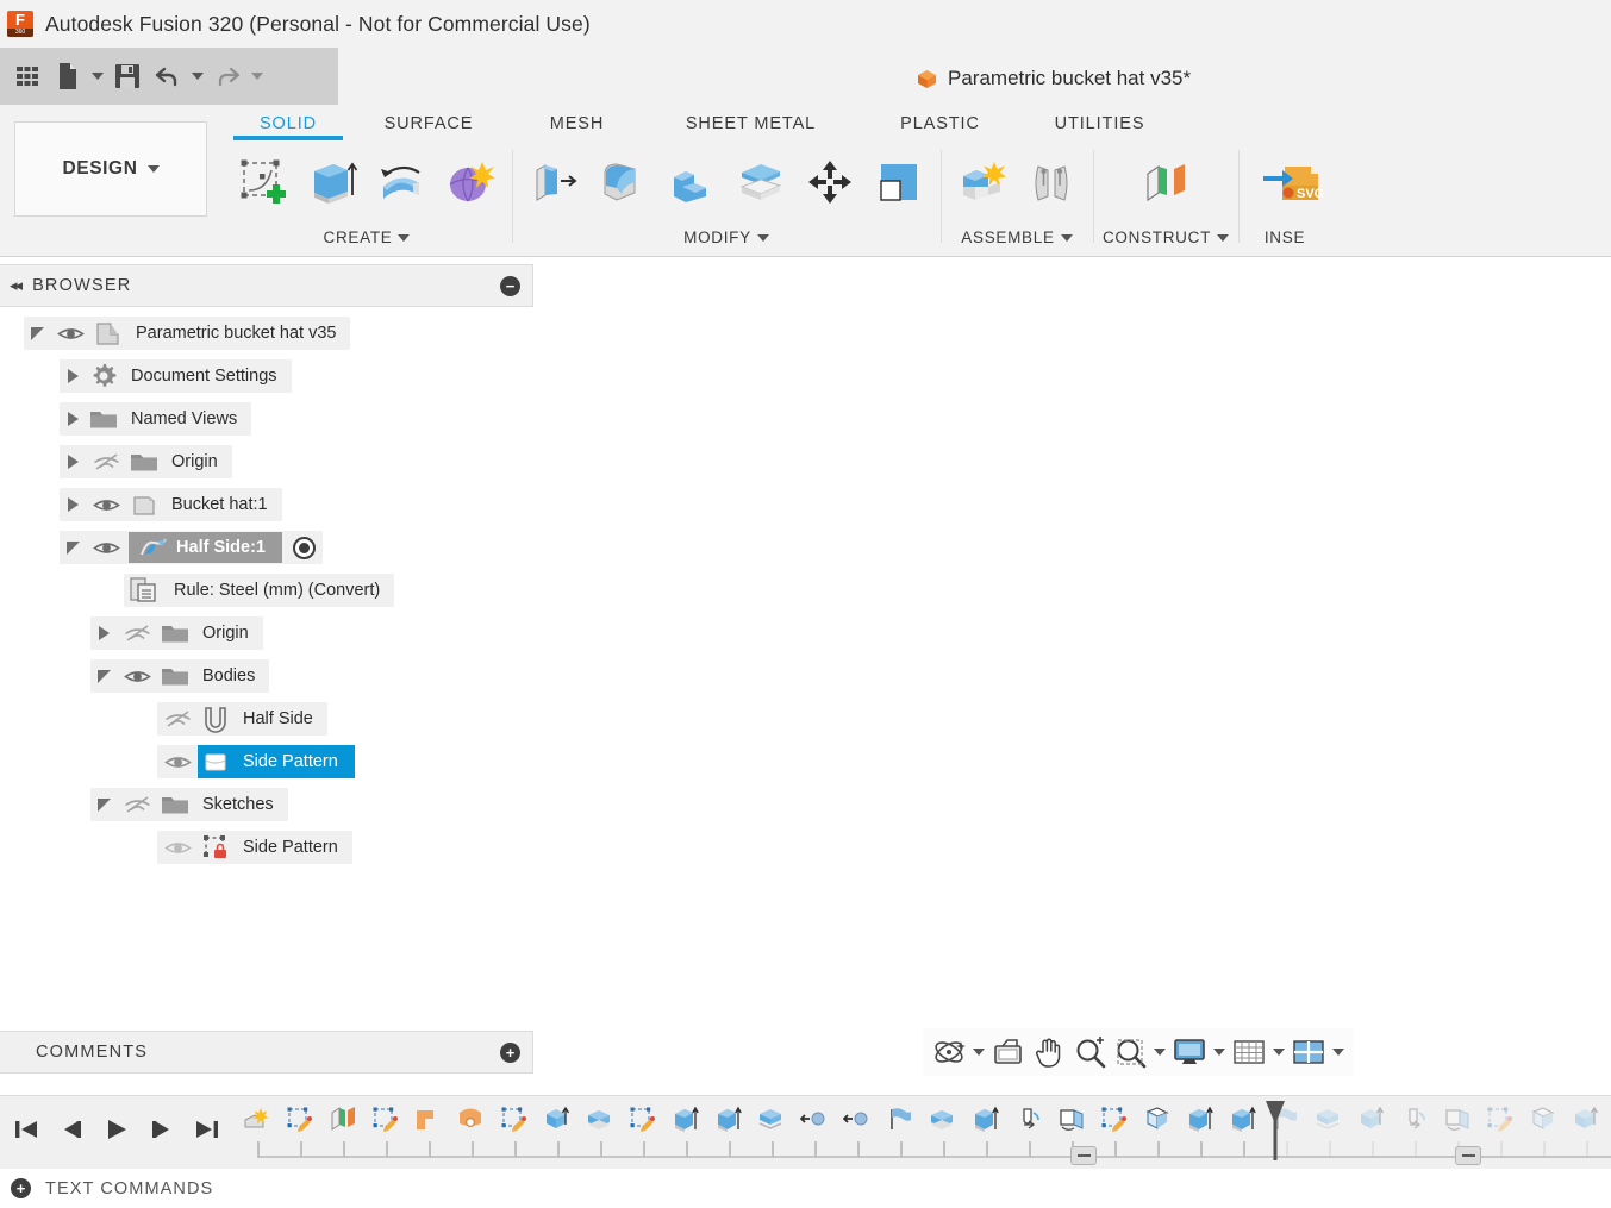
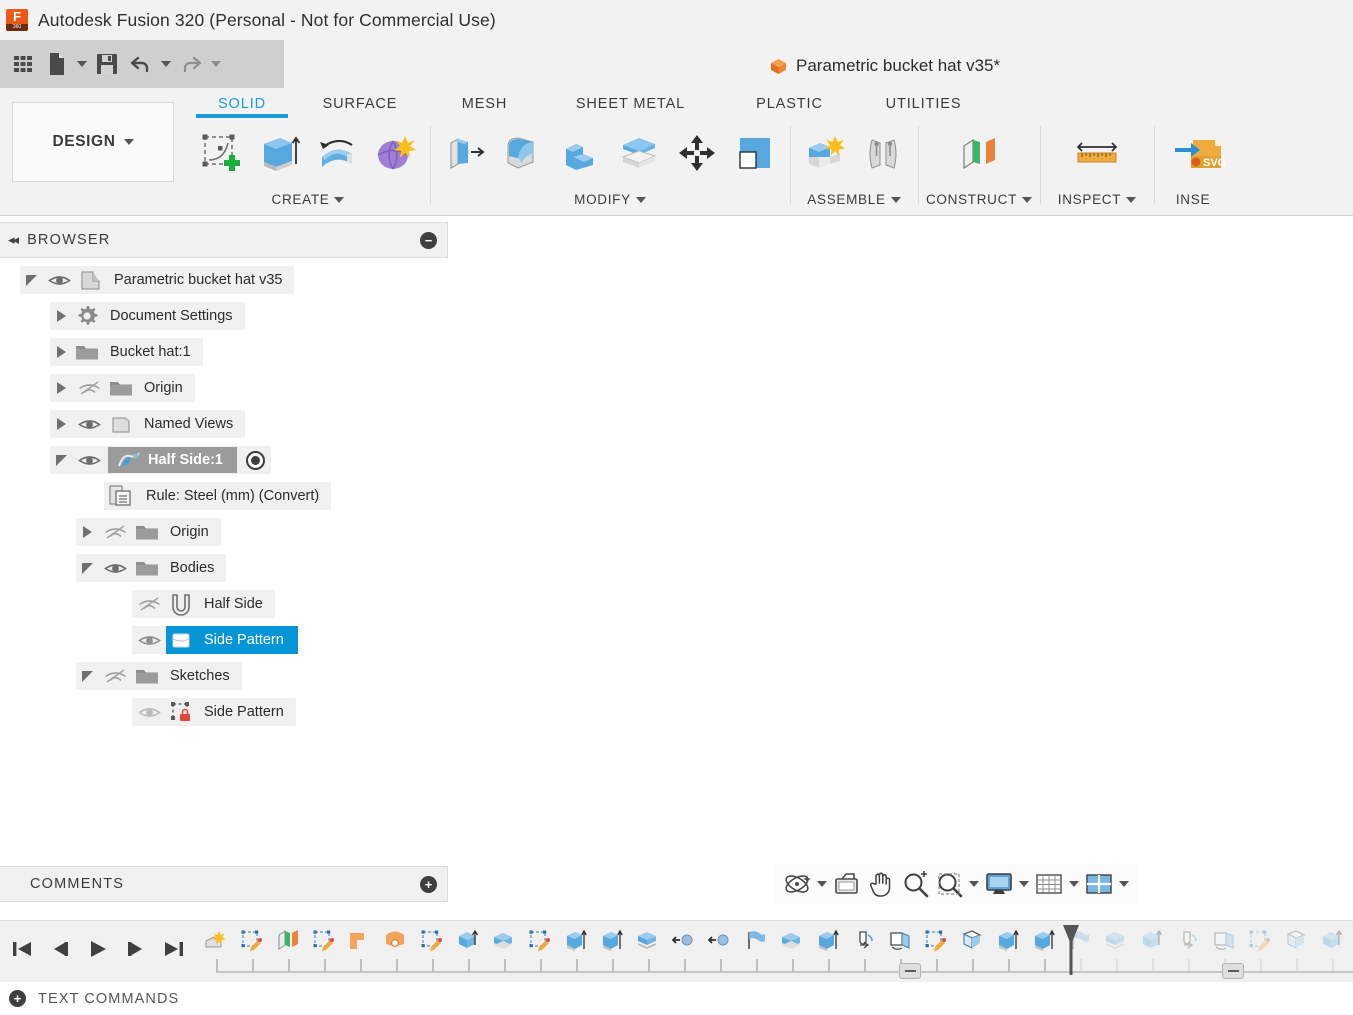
  F
  Autodesk Fusion 320 (Personal - Not for Commercial Use)
  Parametric bucket hat v35*
  DESIGN
  SOLID
  SURFACE
  MESH
  SHEET METAL
  PLASTIC
  UTILITIES
  CREATE
  MODIFY
  ASSEMBLE
  CONSTRUCT
+ INSPECT
  SVG
  INSE
  ◂◂
  BROWSER
  −
  Parametric bucket hat v35
  Document Settings
- Named Views
+ Bucket hat:1
  Origin
- Bucket hat:1
+ Named Views
  Half Side:1
  Rule: Steel (mm) (Convert)
  Origin
  Bodies
  Half Side
  Side Pattern
  Sketches
  Side Pattern
  COMMENTS
  +
  +
  TEXT COMMANDS
